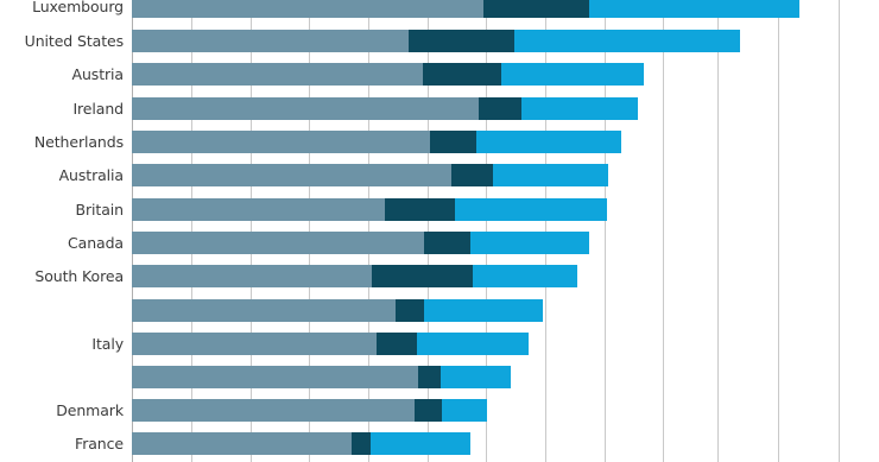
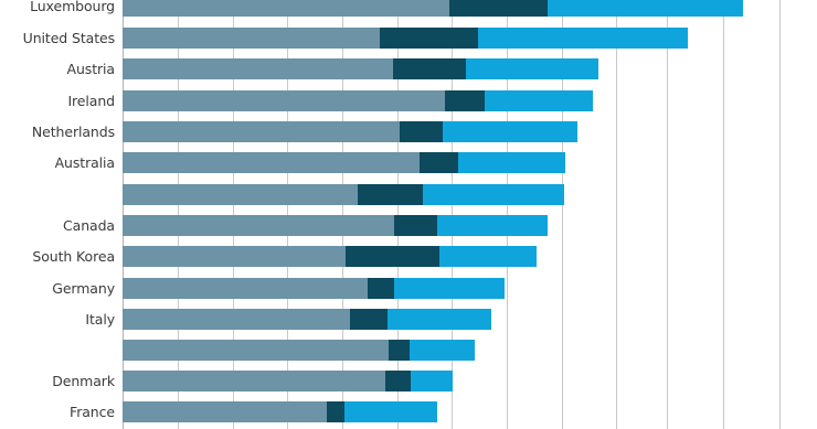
  Luxembourg
  United States
  Austria
  Ireland
  Netherlands
  Australia
- Britain
  Canada
  South Korea
+ Germany
  Italy
  Denmark
  France
